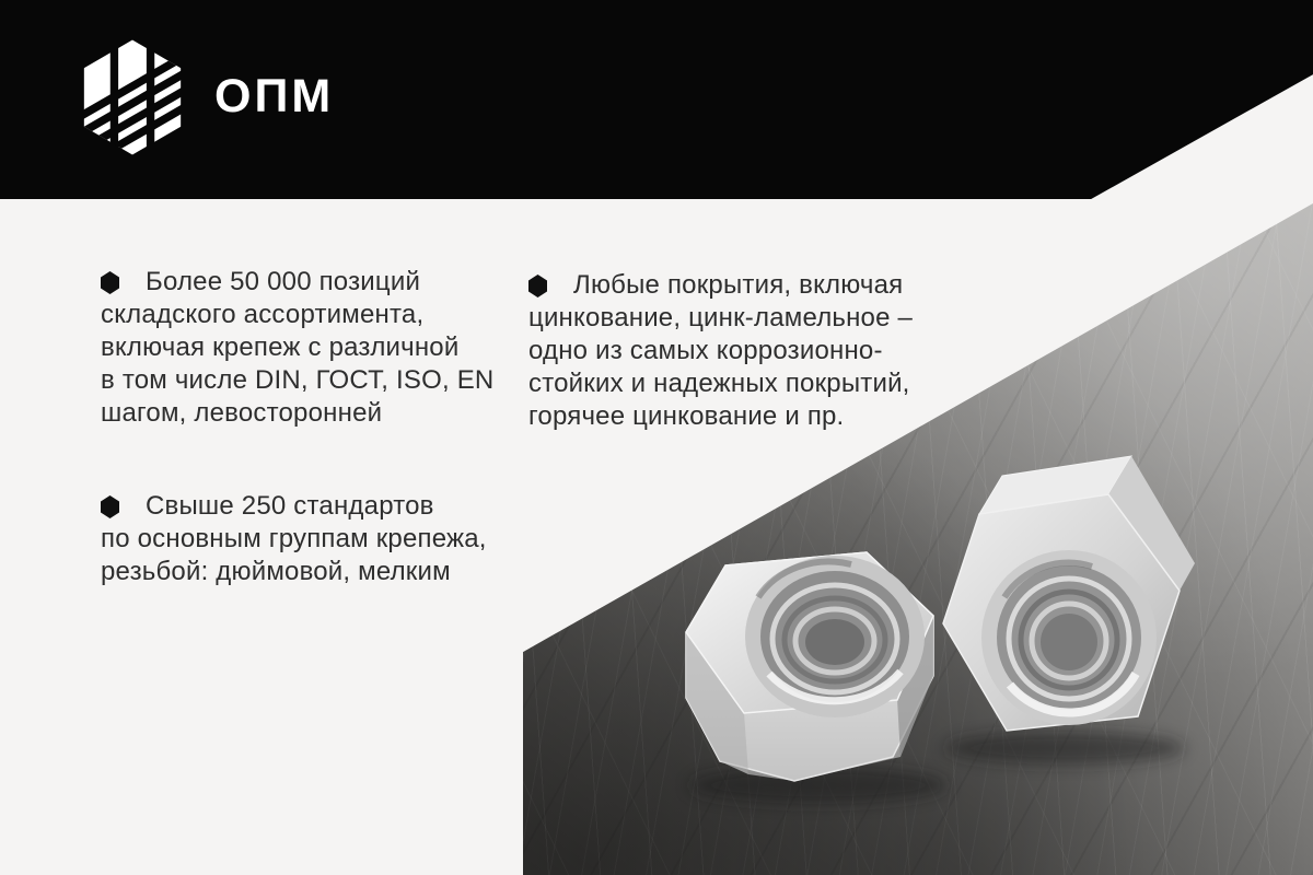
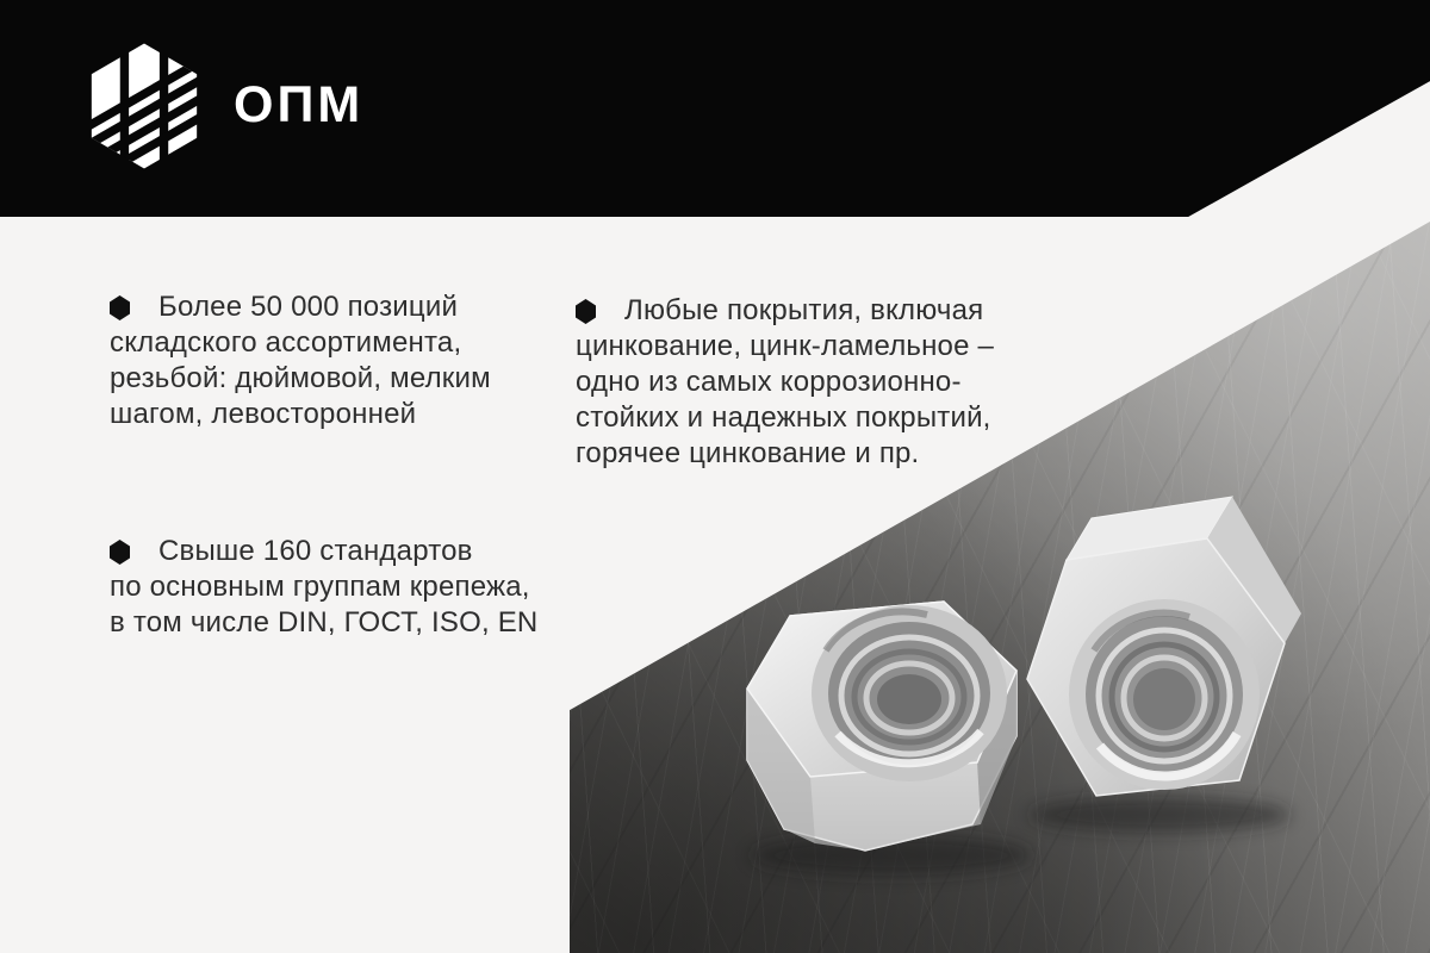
  ОПМ
  Более 50 000 позиций
  складского ассортимента,
- включая крепеж с различной
- в том числе DIN, ГОСТ, ISO, EN
+ резьбой: дюймовой, мелким
  шагом, левосторонней
- Свыше 250 стандартов
+ Свыше 160 стандартов
  по основным группам крепежа,
- резьбой: дюймовой, мелким
+ в том числе DIN, ГОСТ, ISO, EN
  Любые покрытия, включая
  цинкование, цинк-ламельное –
  одно из самых коррозионно-
  стойких и надежных покрытий,
  горячее цинкование и пр.
